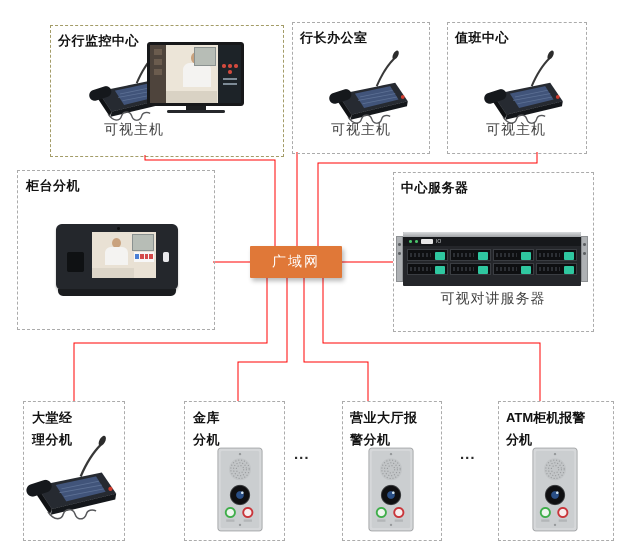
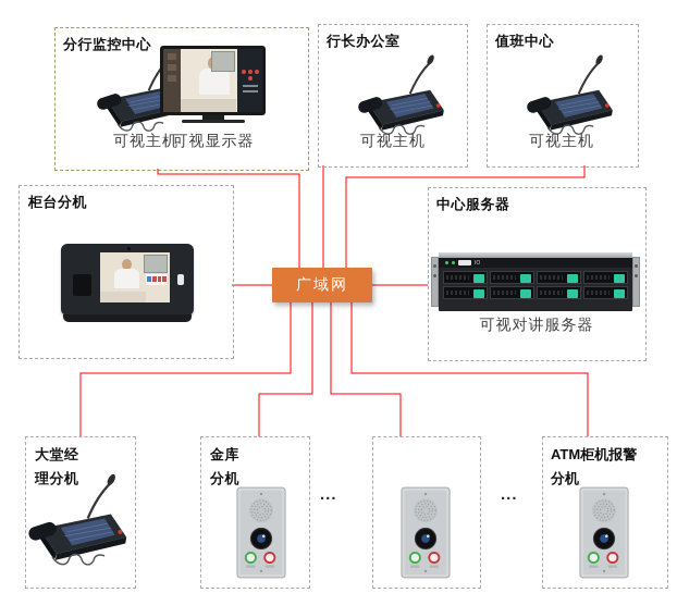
  分行监控中心
  行长办公室
  值班中心
  柜台分机
  中心服务器
  大堂经
  理分机
  金库
  分机
- 营业大厅报
- 警分机
  ATM柜机报警
  分机
  广域网
  可视主机
+ 可视显示器
  可视主机
  可视主机
  可视对讲服务器
  ...
  ...
